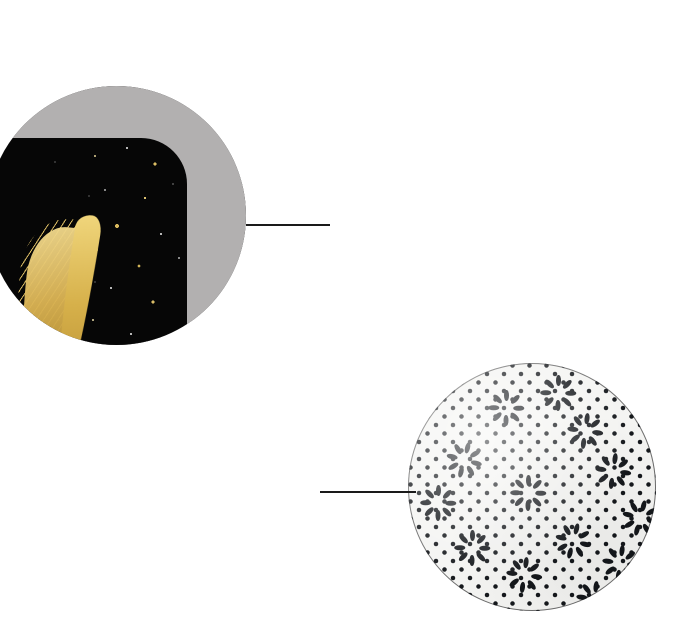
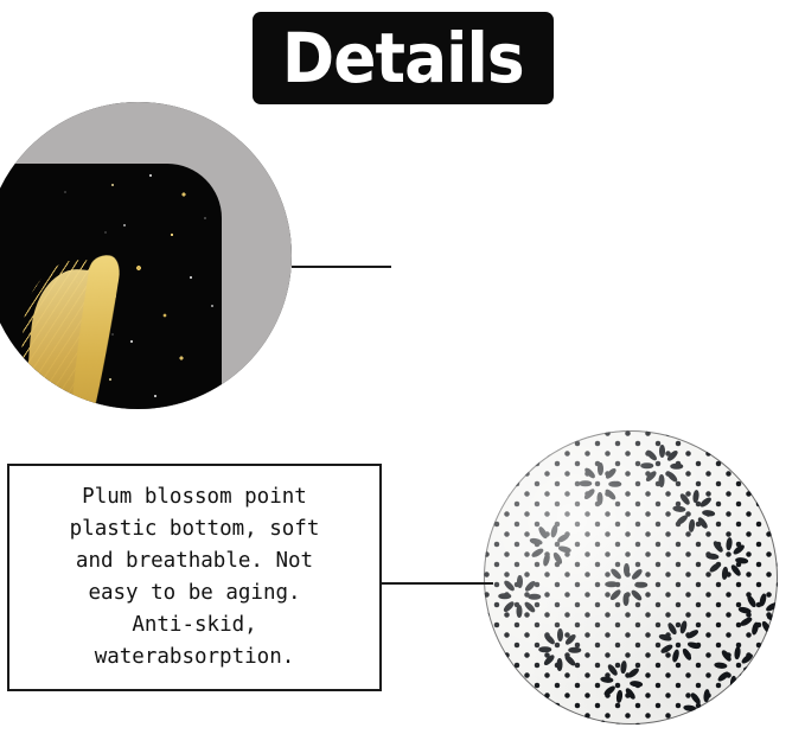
+ Details
+ Plum blossom point
+ plastic bottom, soft
+ and breathable. Not
+ easy to be aging.
+ Anti-skid,
+ waterabsorption.
